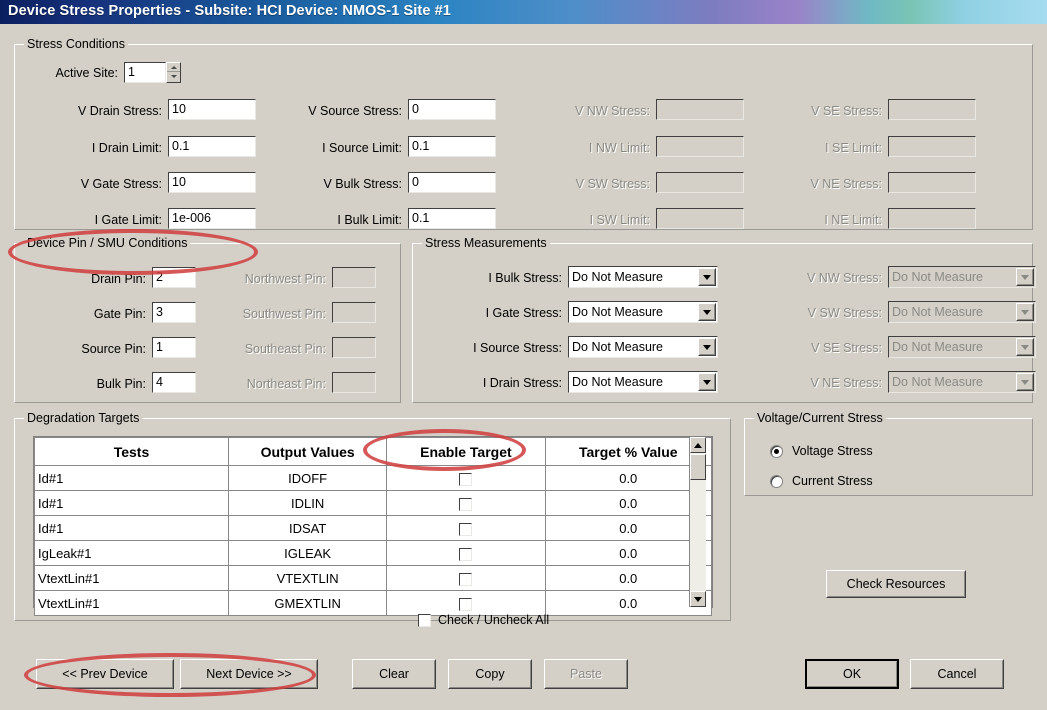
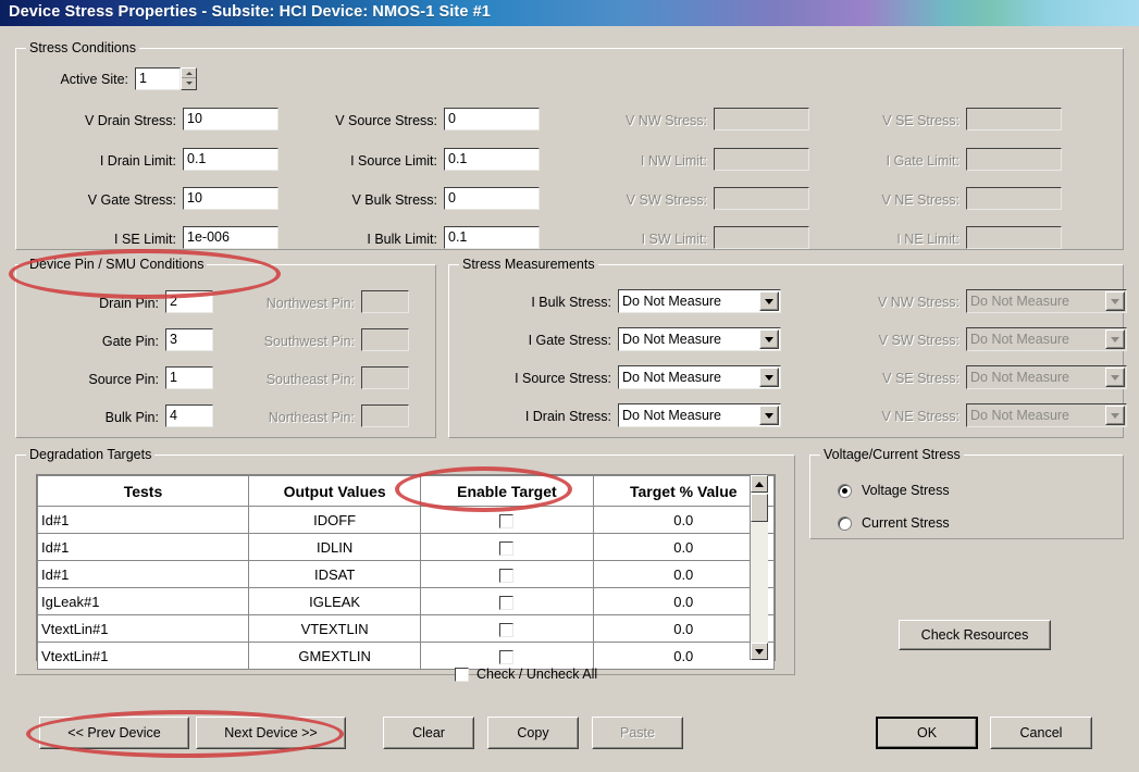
  Device Stress Properties - Subsite: HCI Device: NMOS-1 Site #1
  Stress Conditions
  Active Site:
  1
  V Drain Stress:
  10
  I Drain Limit:
  0.1
  V Gate Stress:
  10
- I Gate Limit:
+ I SE Limit:
  1e-006
  V Source Stress:
  0
  I Source Limit:
  0.1
  V Bulk Stress:
  0
  I Bulk Limit:
  0.1
  V NW Stress:
  I NW Limit:
  V SW Stress:
  I SW Limit:
  V SE Stress:
- I SE Limit:
+ I Gate Limit:
  V NE Stress:
  I NE Limit:
  Device Pin / SMU Conditions
  Drain Pin:
  2
  Gate Pin:
  3
  Source Pin:
  1
  Bulk Pin:
  4
  Northwest Pin:
  Southwest Pin:
  Southeast Pin:
  Northeast Pin:
  Stress Measurements
  I Bulk Stress:
  Do Not Measure
  I Gate Stress:
  Do Not Measure
  I Source Stress:
  Do Not Measure
  I Drain Stress:
  Do Not Measure
  V NW Stress:
  Do Not Measure
  V SW Stress:
  Do Not Measure
  V SE Stress:
  Do Not Measure
  V NE Stress:
  Do Not Measure
  Degradation Targets
  Tests	Output Values	Enable Target	Target % Value
  Id#1	IDOFF		0.0
  Id#1	IDLIN		0.0
  Id#1	IDSAT		0.0
  IgLeak#1	IGLEAK		0.0
  VtextLin#1	VTEXTLIN		0.0
  VtextLin#1	GMEXTLIN		0.0
  Check / Uncheck All
  Voltage/Current Stress
  Voltage Stress
  Current Stress
  Check Resources
  << Prev Device
  Next Device >>
  Clear
  Copy
  Paste
  OK
  Cancel
